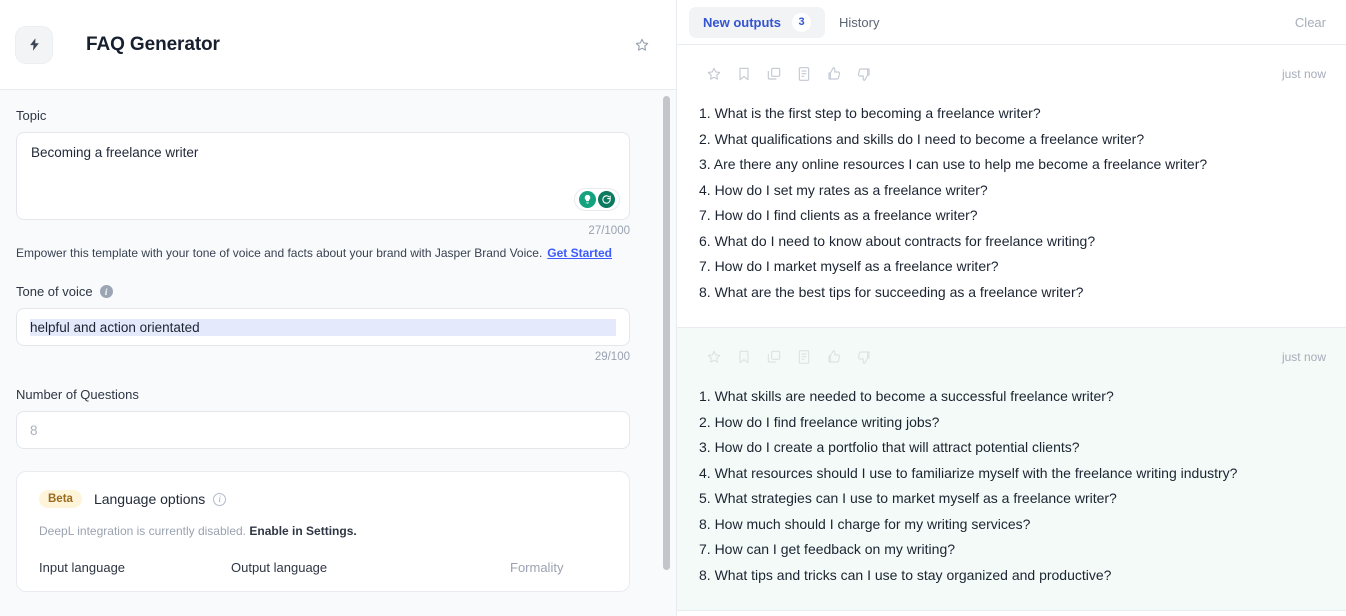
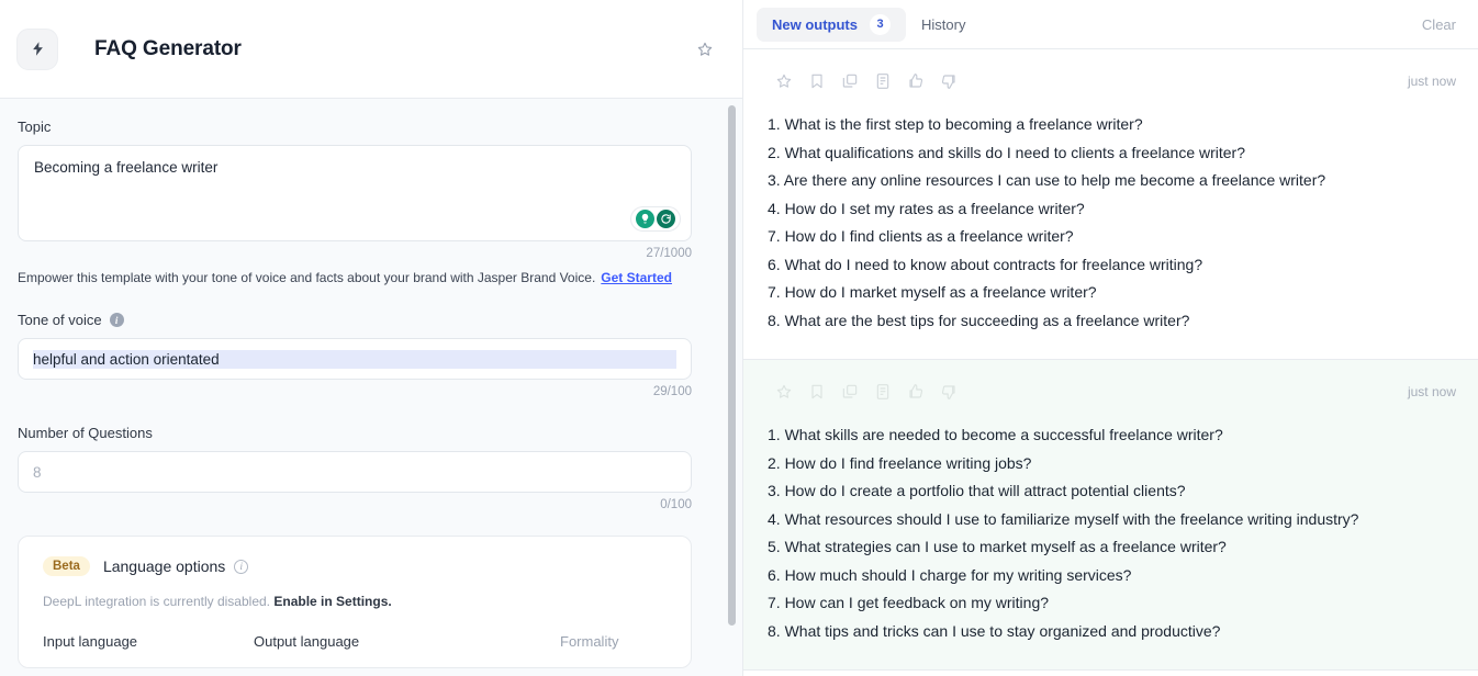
  FAQ Generator
  Topic
  Becoming a freelance writer
  27/1000
  Empower this template with your tone of voice and facts about your brand with Jasper Brand Voice. Get Started
  Tone of voice
  i
  helpful and action orientated
  29/100
  Number of Questions
  8
+ 0/100
  Beta
  Language options
  i
  DeepL integration is currently disabled. Enable in Settings.
  Input language
  Output language
  Formality
  New outputs
  3
  History
  Clear
  just now
  1. What is the first step to becoming a freelance writer?
- 2. What qualifications and skills do I need to become a freelance writer?
+ 2. What qualifications and skills do I need to clients a freelance writer?
  3. Are there any online resources I can use to help me become a freelance writer?
  4. How do I set my rates as a freelance writer?
  7. How do I find clients as a freelance writer?
  6. What do I need to know about contracts for freelance writing?
  7. How do I market myself as a freelance writer?
  8. What are the best tips for succeeding as a freelance writer?
  just now
  1. What skills are needed to become a successful freelance writer?
  2. How do I find freelance writing jobs?
  3. How do I create a portfolio that will attract potential clients?
  4. What resources should I use to familiarize myself with the freelance writing industry?
  5. What strategies can I use to market myself as a freelance writer?
- 8. How much should I charge for my writing services?
+ 6. How much should I charge for my writing services?
  7. How can I get feedback on my writing?
  8. What tips and tricks can I use to stay organized and productive?
